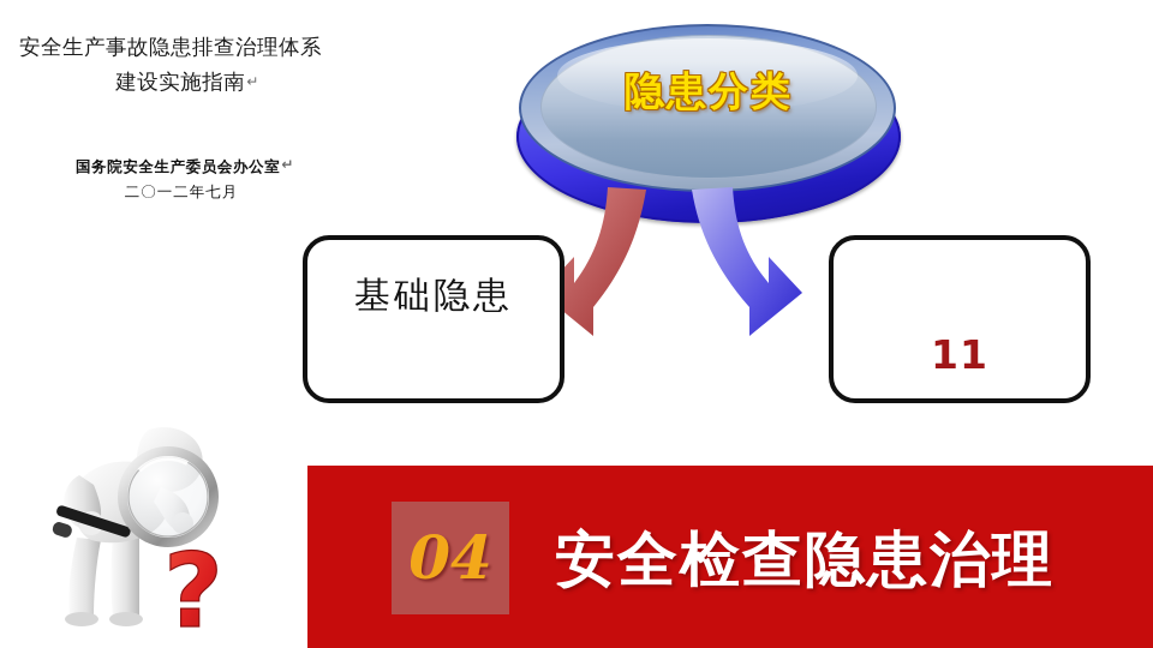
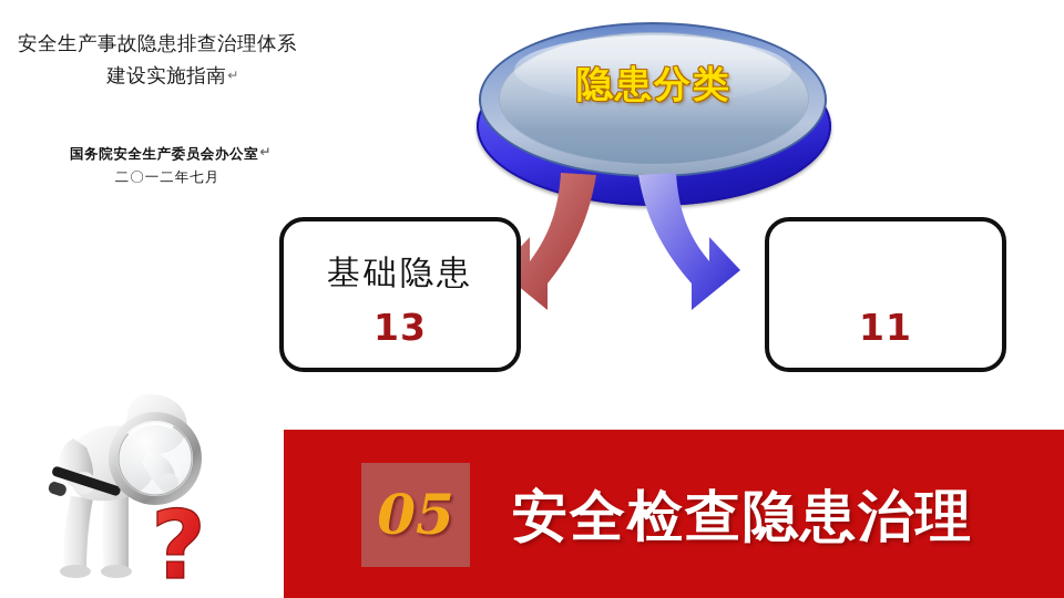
  安全生产事故隐患排查治理体系
  建设实施指南↵
  国务院安全生产委员会办公室↵
  二〇一二年七月
  隐患分类
  基础隐患
+ 13
  11
  ?
- 04
+ 05
  安全检查隐患治理
